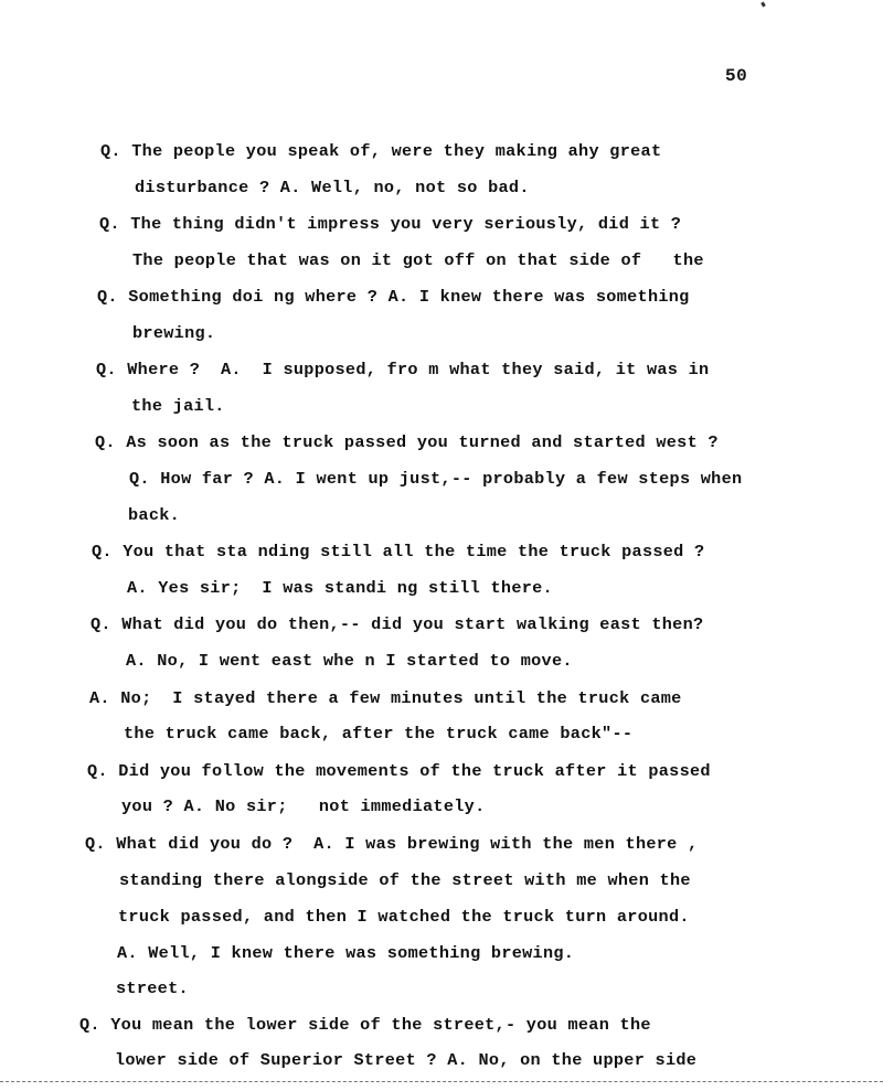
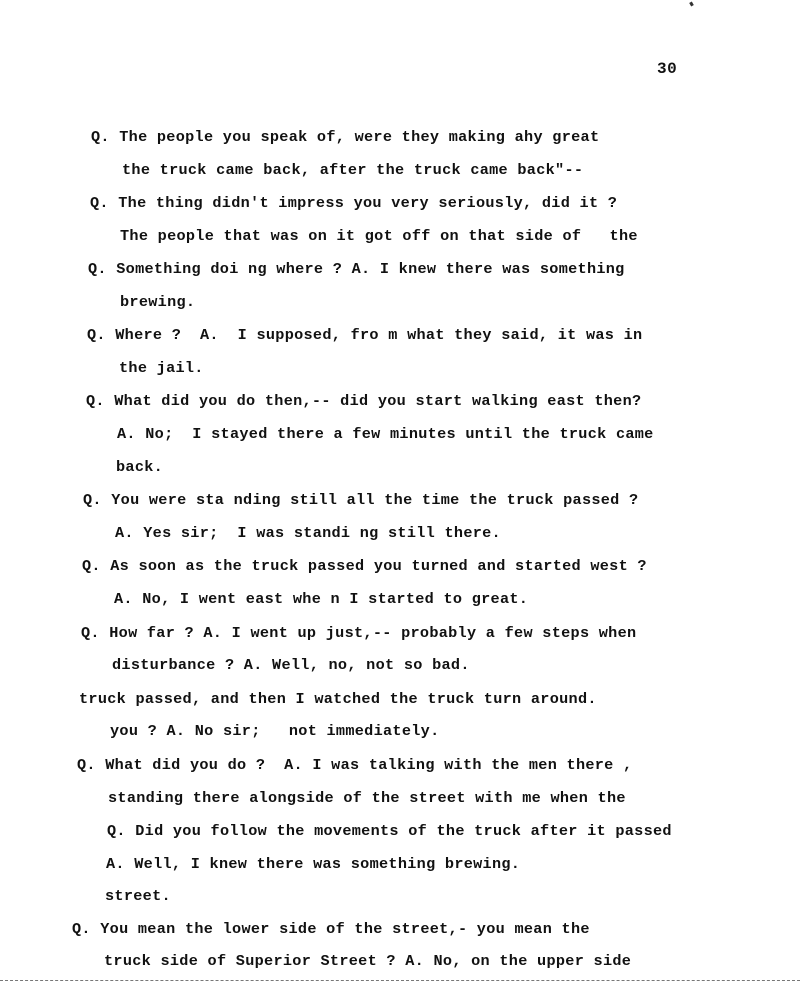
- 50
+ 30
  Q. The people you speak of, were they making ahy great
- disturbance ? A. Well, no, not so bad.
+ the truck came back, after the truck came back"--
  Q. The thing didn't impress you very seriously, did it ?
  The people that was on it got off on that side of the
  Q. Something doi ng where ? A. I knew there was something
  brewing.
  Q. Where ? A. I supposed, fro m what they said, it was in
  the jail.
- Q. As soon as the truck passed you turned and started west ?
+ Q. What did you do then,-- did you start walking east then?
- Q. How far ? A. I went up just,-- probably a few steps when
+ A. No; I stayed there a few minutes until the truck came
  back.
- Q. You that sta nding still all the time the truck passed ?
+ Q. You were sta nding still all the time the truck passed ?
  A. Yes sir; I was standi ng still there.
- Q. What did you do then,-- did you start walking east then?
+ Q. As soon as the truck passed you turned and started west ?
- A. No, I went east whe n I started to move.
+ A. No, I went east whe n I started to great.
- A. No; I stayed there a few minutes until the truck came
+ Q. How far ? A. I went up just,-- probably a few steps when
- the truck came back, after the truck came back"--
+ disturbance ? A. Well, no, not so bad.
- Q. Did you follow the movements of the truck after it passed
+ truck passed, and then I watched the truck turn around.
  you ? A. No sir; not immediately.
- Q. What did you do ? A. I was brewing with the men there ,
+ Q. What did you do ? A. I was talking with the men there ,
  standing there alongside of the street with me when the
- truck passed, and then I watched the truck turn around.
+ Q. Did you follow the movements of the truck after it passed
  A. Well, I knew there was something brewing.
  street.
  Q. You mean the lower side of the street,- you mean the
- lower side of Superior Street ? A. No, on the upper side
+ truck side of Superior Street ? A. No, on the upper side
